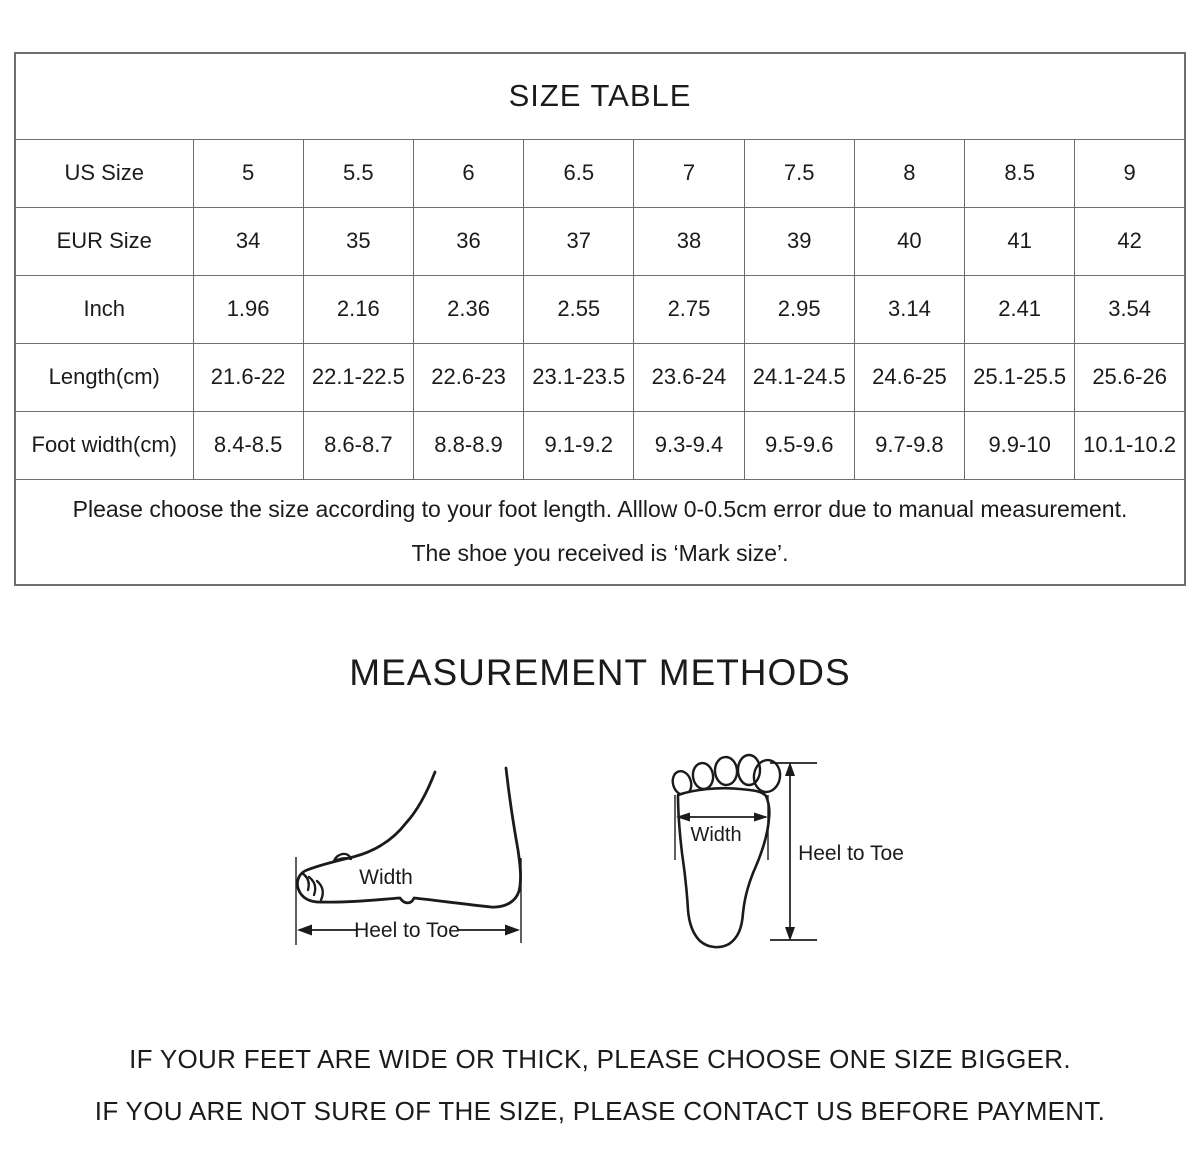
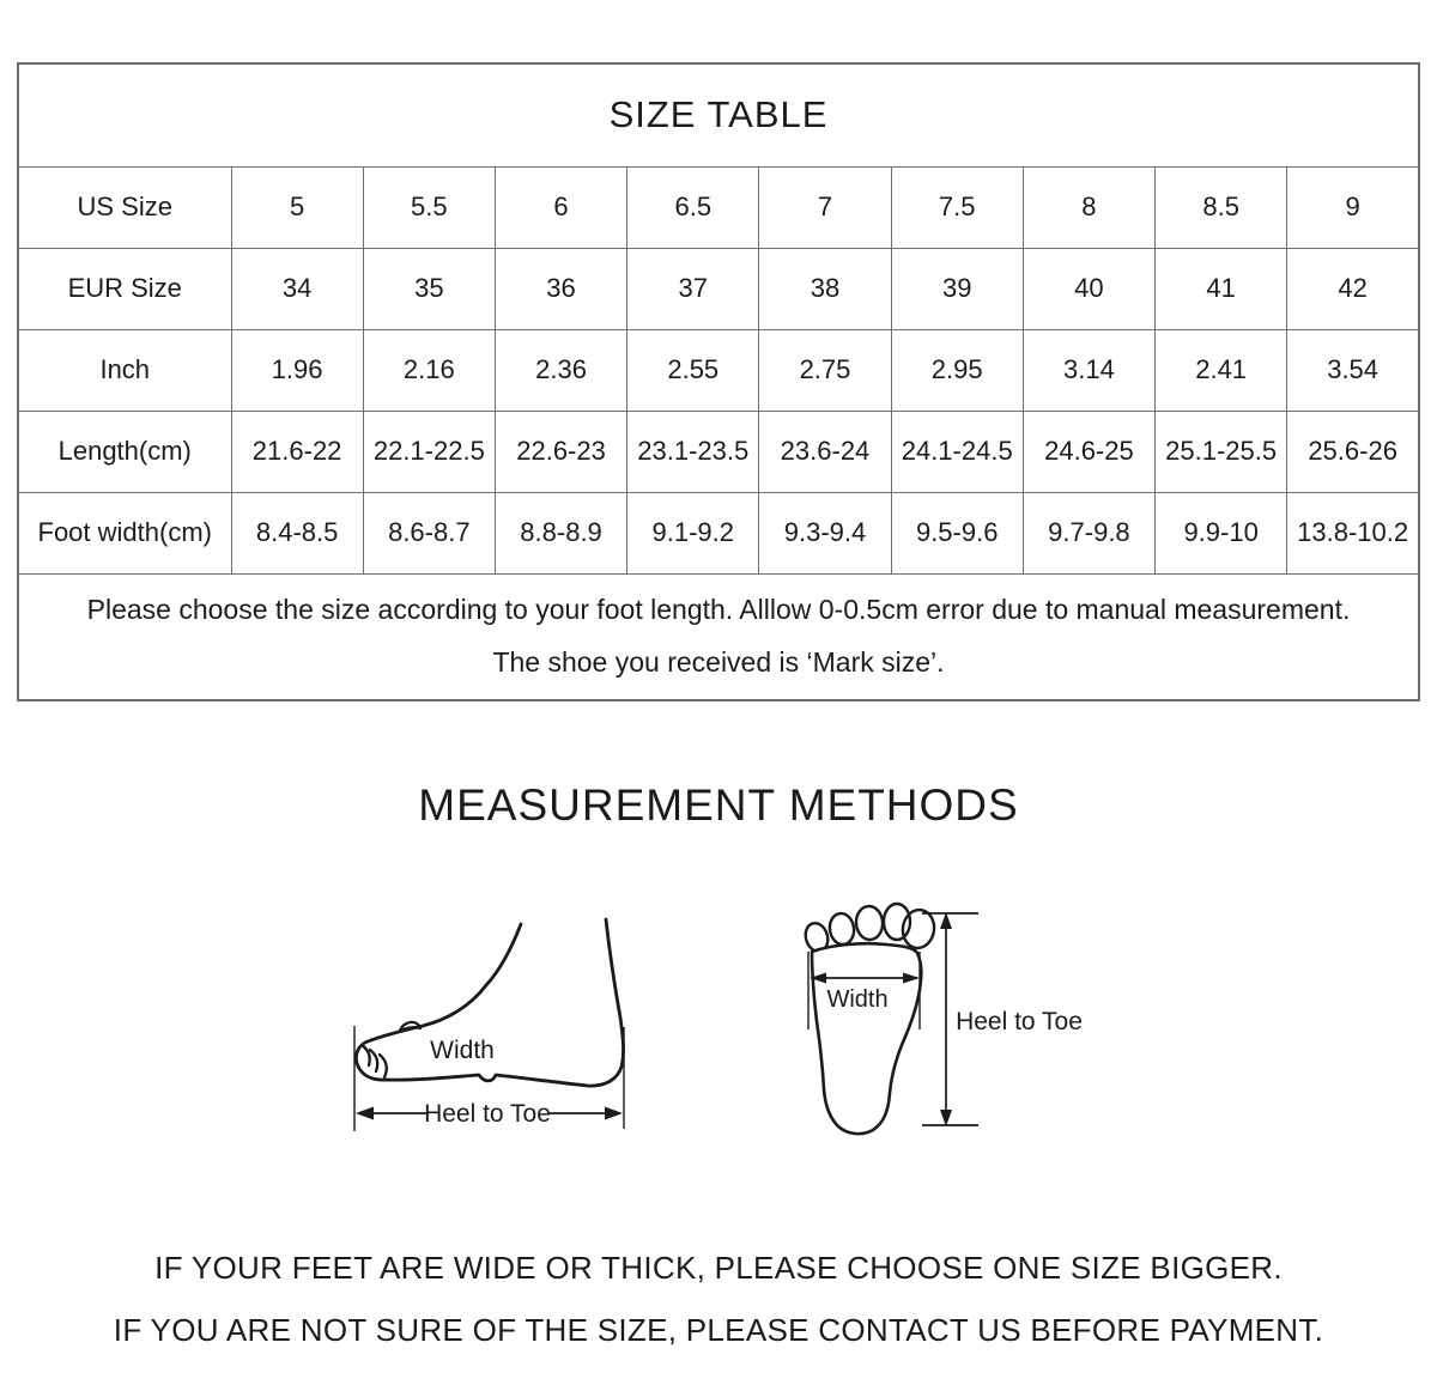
  SIZE TABLE
  US Size	5	5.5	6	6.5	7	7.5	8	8.5	9
  EUR Size	34	35	36	37	38	39	40	41	42
  Inch	1.96	2.16	2.36	2.55	2.75	2.95	3.14	2.41	3.54
  Length(cm)	21.6-22	22.1-22.5	22.6-23	23.1-23.5	23.6-24	24.1-24.5	24.6-25	25.1-25.5	25.6-26
- Foot width(cm)	8.4-8.5	8.6-8.7	8.8-8.9	9.1-9.2	9.3-9.4	9.5-9.6	9.7-9.8	9.9-10	10.1-10.2
+ Foot width(cm)	8.4-8.5	8.6-8.7	8.8-8.9	9.1-9.2	9.3-9.4	9.5-9.6	9.7-9.8	9.9-10	13.8-10.2
  Please choose the size according to your foot length. Alllow 0-0.5cm error due to manual measurement. The shoe you received is ‘Mark size’.
  MEASUREMENT METHODS
  Width
  Heel to Toe
  Width
  Heel to Toe
  IF YOUR FEET ARE WIDE OR THICK, PLEASE CHOOSE ONE SIZE BIGGER.
  IF YOU ARE NOT SURE OF THE SIZE, PLEASE CONTACT US BEFORE PAYMENT.
